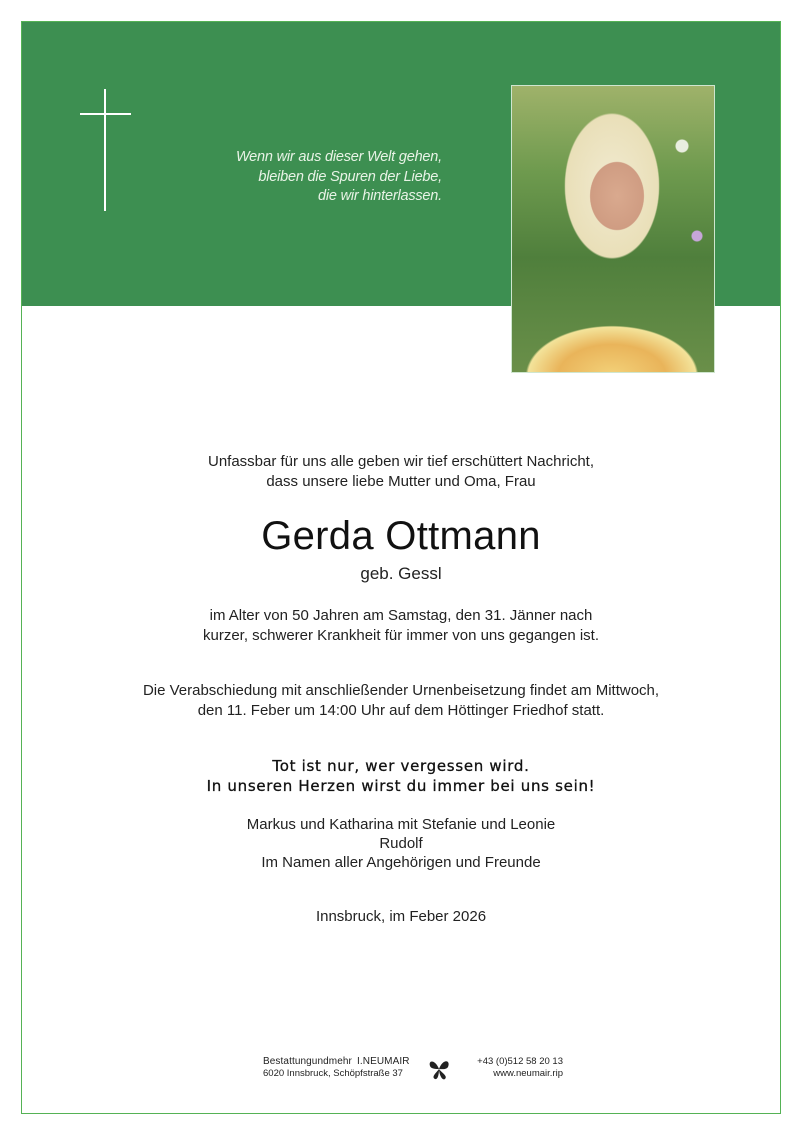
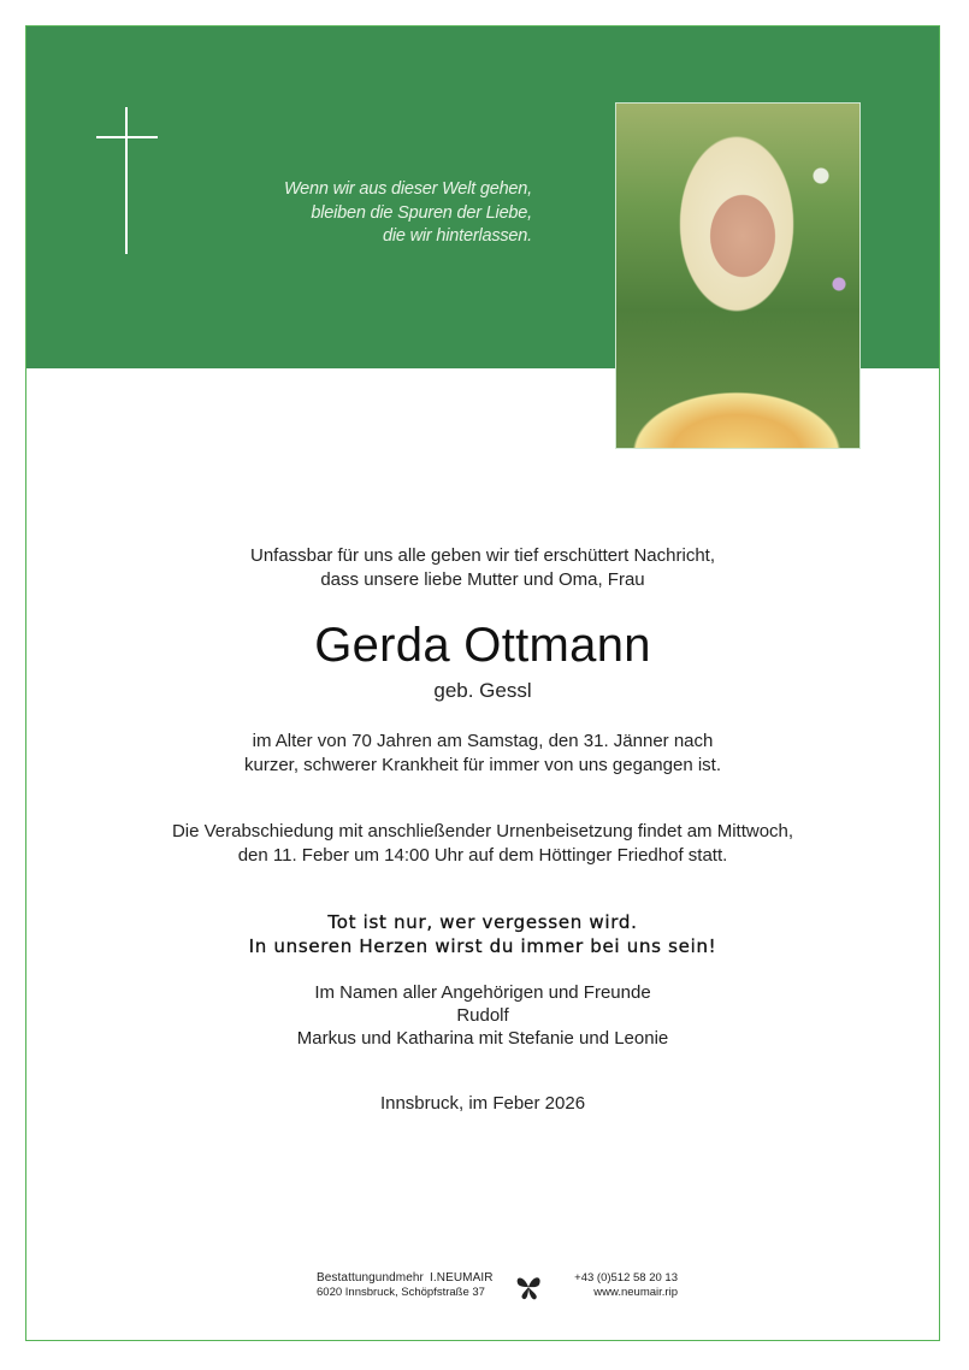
  Wenn wir aus dieser Welt gehen,
  bleiben die Spuren der Liebe,
  die wir hinterlassen.
  Unfassbar für uns alle geben wir tief erschüttert Nachricht,
  dass unsere liebe Mutter und Oma, Frau
  Gerda Ottmann
  geb. Gessl
- im Alter von 50 Jahren am Samstag, den 31. Jänner nach
+ im Alter von 70 Jahren am Samstag, den 31. Jänner nach
  kurzer, schwerer Krankheit für immer von uns gegangen ist.
  Die Verabschiedung mit anschließender Urnenbeisetzung findet am Mittwoch,
  den 11. Feber um 14:00 Uhr auf dem Höttinger Friedhof statt.
  Tot ist nur, wer vergessen wird.
  In unseren Herzen wirst du immer bei uns sein!
- Markus und Katharina mit Stefanie und Leonie
+ Im Namen aller Angehörigen und Freunde
  Rudolf
- Im Namen aller Angehörigen und Freunde
+ Markus und Katharina mit Stefanie und Leonie
  Innsbruck, im Feber 2026
  Bestattungundmehr I.NEUMAIR
  6020 Innsbruck, Schöpfstraße 37
  +43 (0)512 58 20 13
  www.neumair.rip
